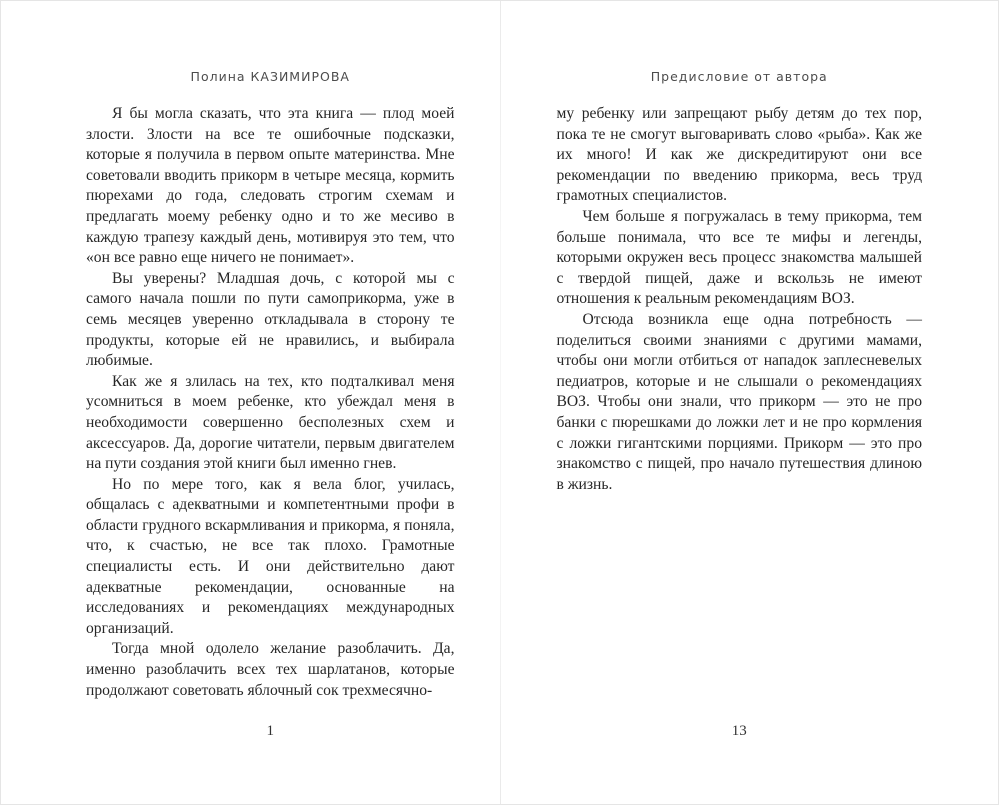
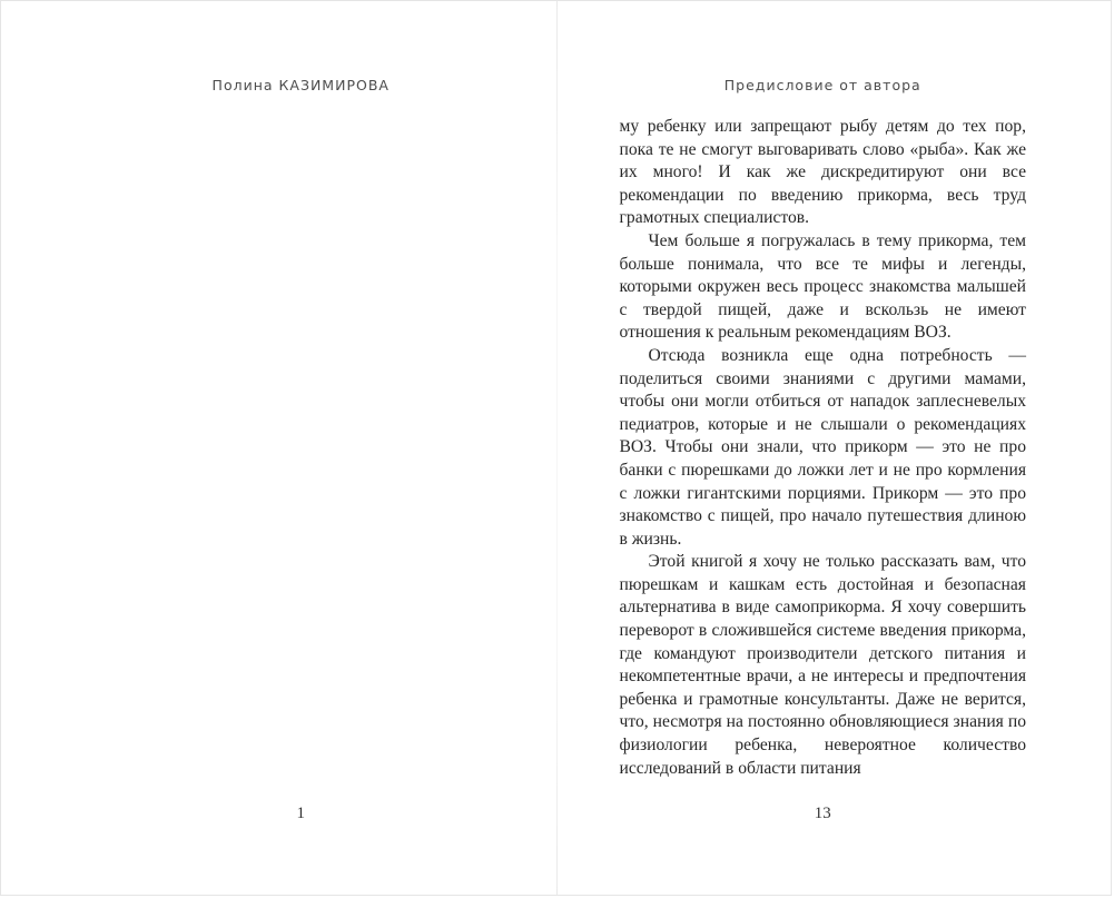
  Полина КАЗИМИРОВА
- Я бы могла сказать, что эта книга — плод моей злости. Злости на все те ошибочные подсказки, которые я получила в первом опыте материнства. Мне советовали вводить прикорм в четыре месяца, кормить пюрехами до года, следовать строгим схемам и предлагать моему ребенку одно и то же месиво в каждую трапезу каждый день, мотивируя это тем, что «он все равно еще ничего не понимает».
- Вы уверены? Младшая дочь, с которой мы с самого начала пошли по пути самоприкорма, уже в семь месяцев уверенно откладывала в сторону те продукты, которые ей не нравились, и выбирала любимые.
- Как же я злилась на тех, кто подталкивал меня усомниться в моем ребенке, кто убеждал меня в необходимости совершенно бесполезных схем и аксессуаров. Да, дорогие читатели, первым двигателем на пути создания этой книги был именно гнев.
- Но по мере того, как я вела блог, училась, общалась с адекватными и компетентными профи в области грудного вскармливания и прикорма, я поняла, что, к счастью, не все так плохо. Грамотные специалисты есть. И они действительно дают адекватные рекомендации, основанные на исследованиях и рекомендациях международных организаций.
- Тогда мной одолело желание разоблачить. Да, именно разоблачить всех тех шарлатанов, которые продолжают советовать яблочный сок трехмесячно-
  1
  Предисловие от автора
  му ребенку или запрещают рыбу детям до тех пор, пока те не смогут выговаривать слово «рыба». Как же их много! И как же дискредитируют они все рекомендации по введению прикорма, весь труд грамотных специалистов.
  Чем больше я погружалась в тему прикорма, тем больше понимала, что все те мифы и легенды, которыми окружен весь процесс знакомства малышей с твердой пищей, даже и вскользь не имеют отношения к реальным рекомендациям ВОЗ.
  Отсюда возникла еще одна потребность — поделиться своими знаниями с другими мамами, чтобы они могли отбиться от нападок заплесневелых педиатров, которые и не слышали о рекомендациях ВОЗ. Чтобы они знали, что прикорм — это не про банки с пюрешками до ложки лет и не про кормления с ложки гигантскими порциями. Прикорм — это про знакомство с пищей, про начало путешествия длиною в жизнь.
+ Этой книгой я хочу не только рассказать вам, что пюрешкам и кашкам есть достойная и безопасная альтернатива в виде самоприкорма. Я хочу совершить переворот в сложившейся системе введения прикорма, где командуют производители детского питания и некомпетентные врачи, а не интересы и предпочтения ребенка и грамотные консультанты. Даже не верится, что, несмотря на постоянно обновляющиеся знания по физиологии ребенка, невероятное количество исследований в области питания
  13
